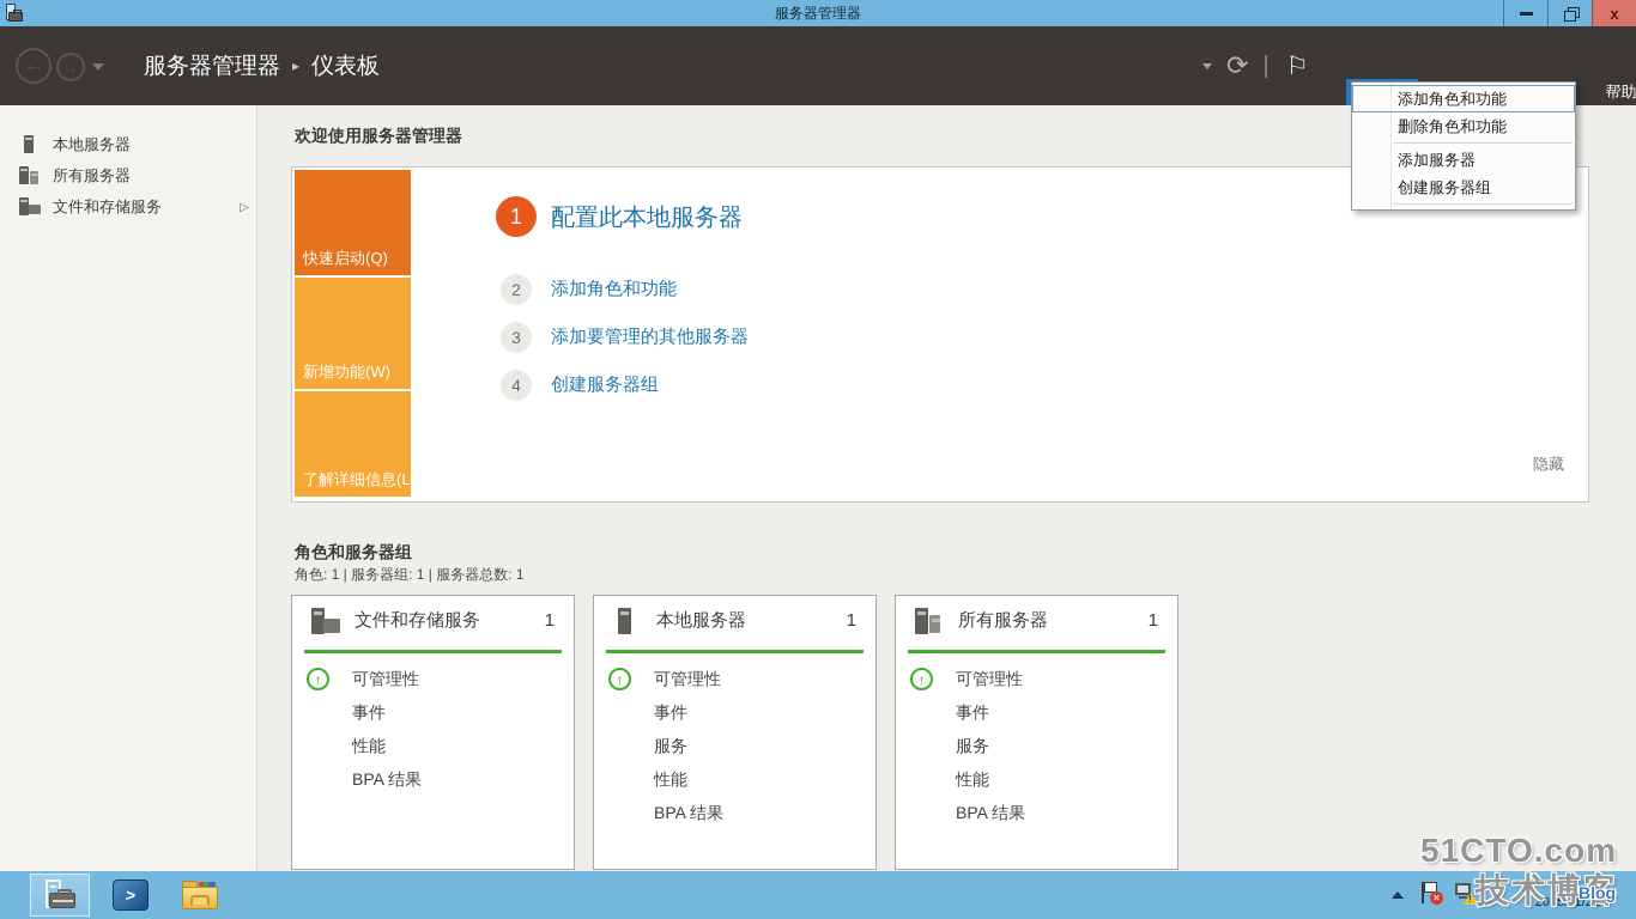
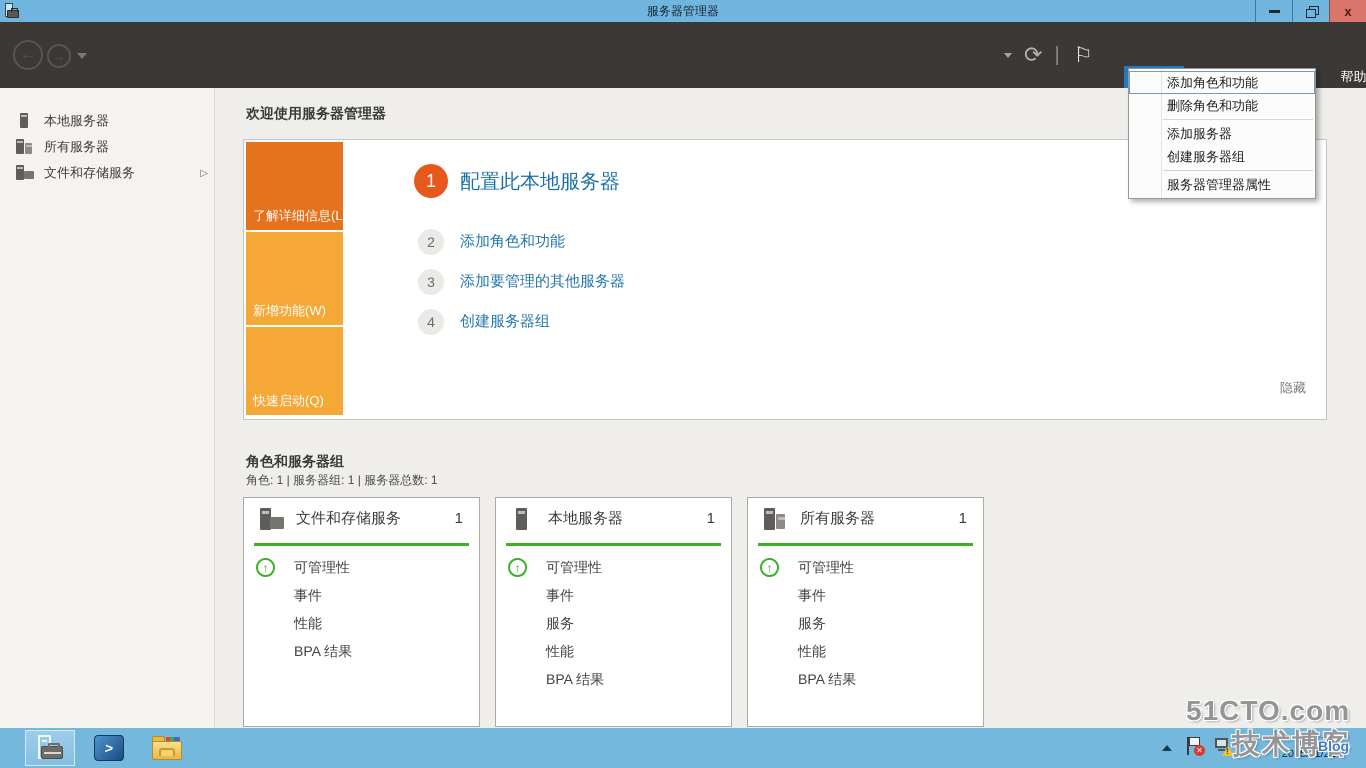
  服务器管理器
  x
  ←
  →
- 服务器管理器 ▸ 仪表板
  ⟳
  |
  ⚐
  添加角色和功能
  删除角色和功能
  添加服务器
  创建服务器组
+ 服务器管理器属性
  本地服务器
  所有服务器
  文件和存储服务
  ▷
  欢迎使用服务器管理器
- 快速启动(Q)
+ 了解详细信息(L)
  新增功能(W)
- 了解详细信息(L)
+ 快速启动(Q)
  1
  配置此本地服务器
  2
  添加角色和功能
  3
  添加要管理的其他服务器
  4
  创建服务器组
  隐藏
  角色和服务器组
  角色: 1 | 服务器组: 1 | 服务器总数: 1
  文件和存储服务
  1
  ↑
  可管理性
  事件
  性能
  BPA 结果
  本地服务器
  1
  ↑
  可管理性
  事件
  服务
  性能
  BPA 结果
  所有服务器
  1
  ↑
  可管理性
  事件
  服务
  性能
  BPA 结果
  ✕
  :43
  2015/11/21
  51CTO.com
  技术博客
  Blog
